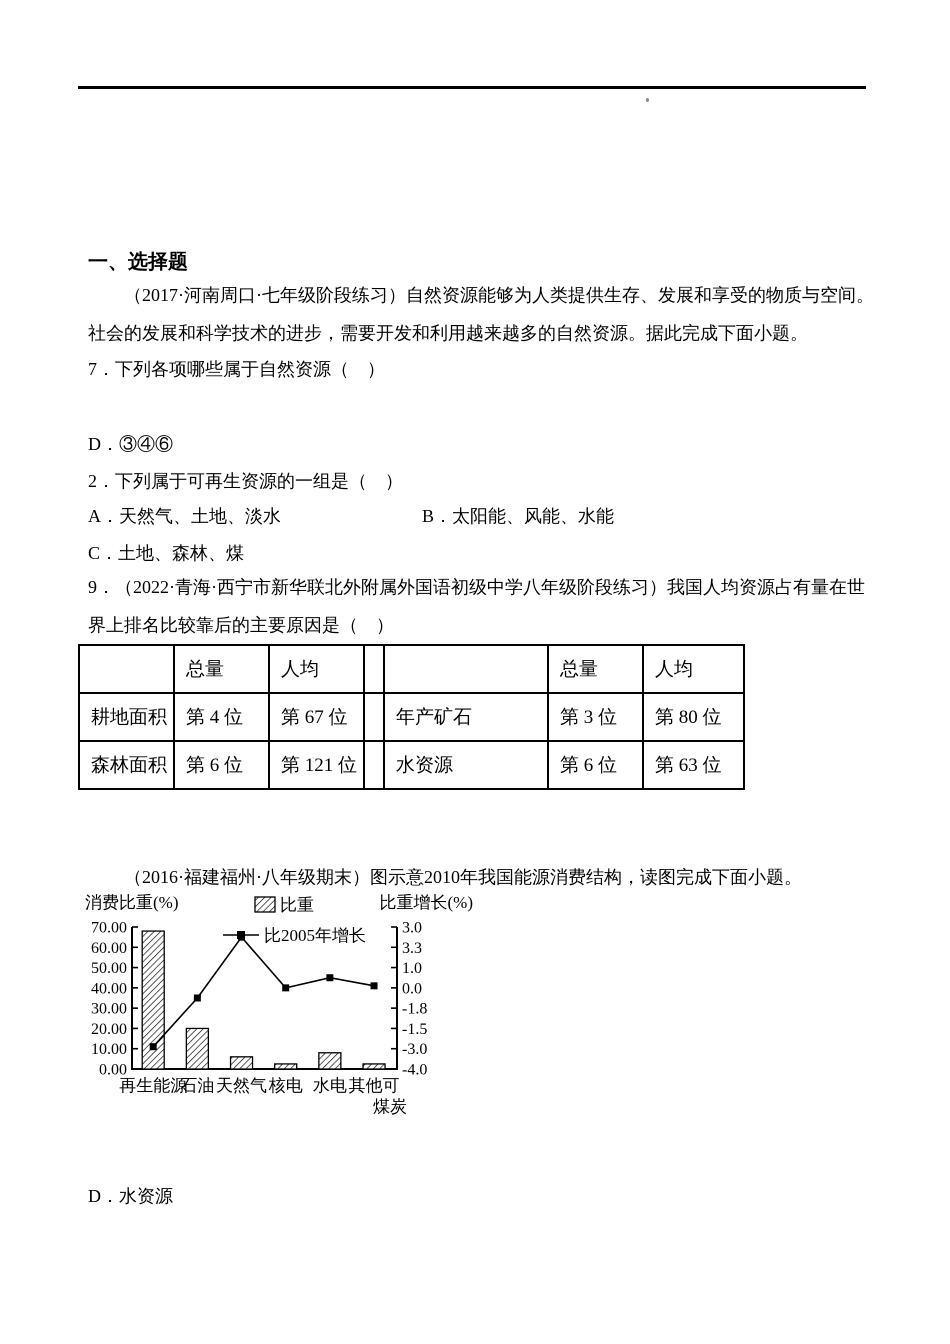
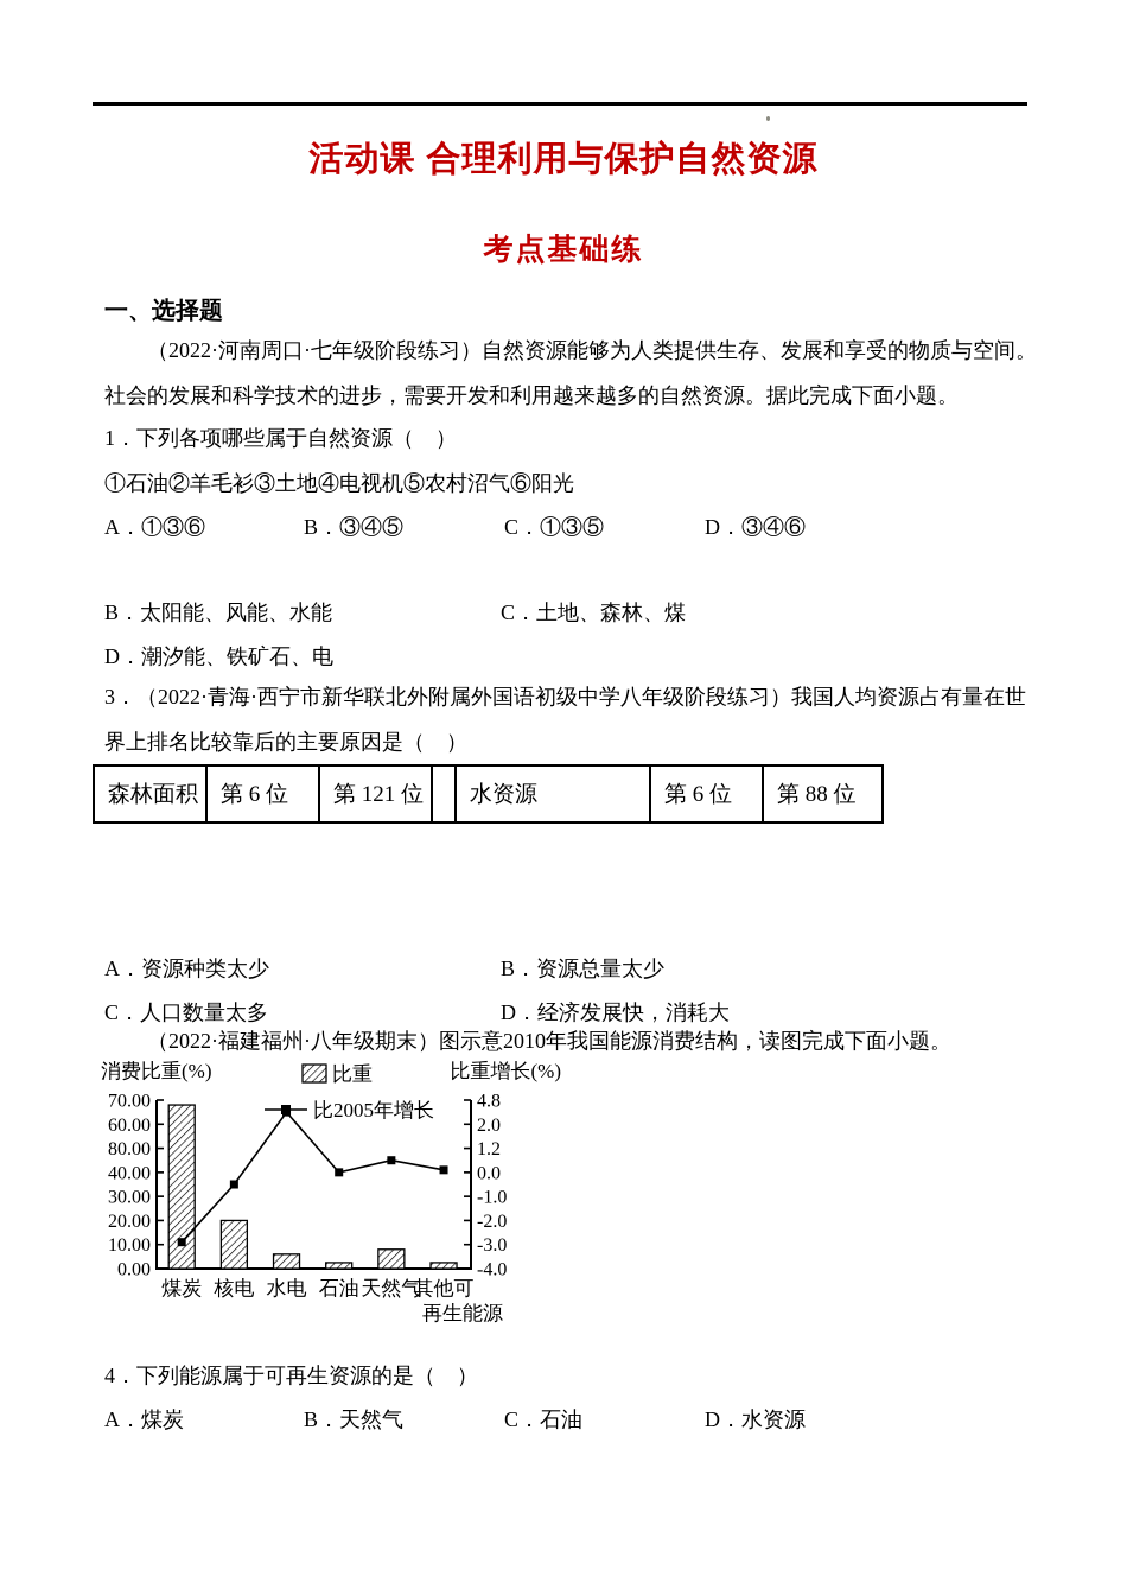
+ 活动课 合理利用与保护自然资源
+ 考点基础练
  一、选择题
- （2017·河南周口·七年级阶段练习）自然资源能够为人类提供生存、发展和享受的物质与空间。社会的发展和科学技术的进步，需要开发和利用越来越多的自然资源。据此完成下面小题。
+ （2022·河南周口·七年级阶段练习）自然资源能够为人类提供生存、发展和享受的物质与空间。社会的发展和科学技术的进步，需要开发和利用越来越多的自然资源。据此完成下面小题。
- 7．下列各项哪些属于自然资源（ ）
+ 1．下列各项哪些属于自然资源（ ）
+ ①石油②羊毛衫③土地④电视机⑤农村沼气⑥阳光
+ A．①③⑥
+ B．③④⑤
+ C．①③⑤
  D．③④⑥
- 2．下列属于可再生资源的一组是（ ）
- A．天然气、土地、淡水
  B．太阳能、风能、水能
  C．土地、森林、煤
+ D．潮汐能、铁矿石、电
- 9．（2022·青海·西宁市新华联北外附属外国语初级中学八年级阶段练习）我国人均资源占有量在世界上排名比较靠后的主要原因是（ ）
+ 3．（2022·青海·西宁市新华联北外附属外国语初级中学八年级阶段练习）我国人均资源占有量在世界上排名比较靠后的主要原因是（ ）
- 	总量	人均			总量	人均
- 耕地面积	第 4 位	第 67 位		年产矿石	第 3 位	第 80 位
- 森林面积	第 6 位	第 121 位		水资源	第 6 位	第 63 位
+ 森林面积	第 6 位	第 121 位		水资源	第 6 位	第 88 位
+ A．资源种类太少
+ B．资源总量太少
+ C．人口数量太多
+ D．经济发展快，消耗大
- （2016·福建福州·八年级期末）图示意2010年我国能源消费结构，读图完成下面小题。
+ （2022·福建福州·八年级期末）图示意2010年我国能源消费结构，读图完成下面小题。
  0.00
  10.00
  20.00
  30.00
  40.00
- 50.00
+ 80.00
  60.00
  70.00
  -4.0
  -3.0
- -1.5
+ -2.0
- -1.8
+ -1.0
  0.0
- 1.0
+ 1.2
- 3.3
+ 2.0
- 3.0
+ 4.8
- 再生能源
+ 煤炭
- 石油
+ 核电
- 天然气
+ 水电
- 核电
+ 石油
- 水电
+ 天然气
  其他可
- 煤炭
+ 再生能源
  消费比重(%)
  比重增长(%)
  比重
  比2005年增长
+ 4．下列能源属于可再生资源的是（ ）
+ A．煤炭
+ B．天然气
+ C．石油
  D．水资源
